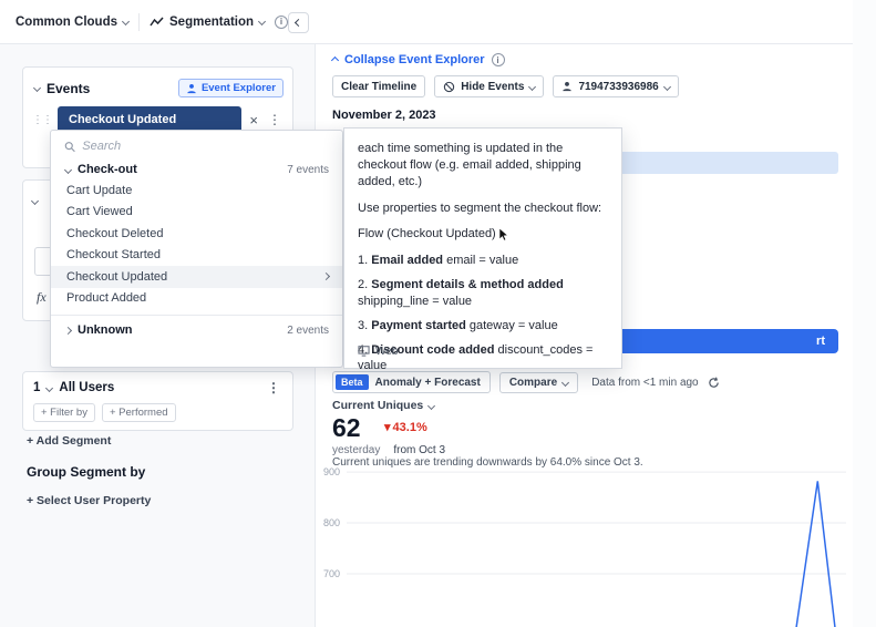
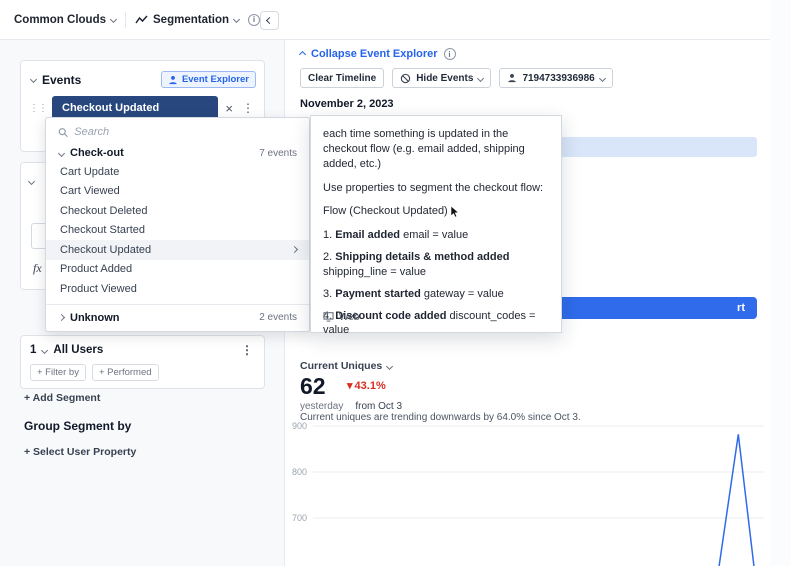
  Common Clouds
  Segmentation
  i
  Events
  Event Explorer
  ⋮⋮
  Checkout Updated
  ×
  ⋮
  fx
  1
  All Users
  ⋮
  + Filter by
  + Performed
  + Add Segment
  Group Segment by
  + Select User Property
  Collapse Event Explorer
  i
  Clear Timeline
  Hide Events
  7194733936986
  November 2, 2023
  rt
- Beta
- Anomaly + Forecast
- Compare
- Data from <1 min ago
  Current Uniques
  62
  ▾
  43.1%
  yesterday
  from Oct 3
  Current uniques are trending downwards by 64.0% since Oct 3.
  900
  800
  700
  Search
  Check-out
  7 events
  Cart Update
  Cart Viewed
  Checkout Deleted
  Checkout Started
  Checkout Updated
  Product Added
+ Product Viewed
  Unknown
  2 events
  each time something is updated in the checkout flow (e.g. email added, shipping added, etc.)
  Use properties to segment the checkout flow:
  Flow (Checkout Updated)
  1. Email added email = value
- 2. Segment details & method added shipping_line = value
+ 2. Shipping details & method added shipping_line = value
  3. Payment started gateway = value
  4. Discount code added discount_codes = value
  Web
